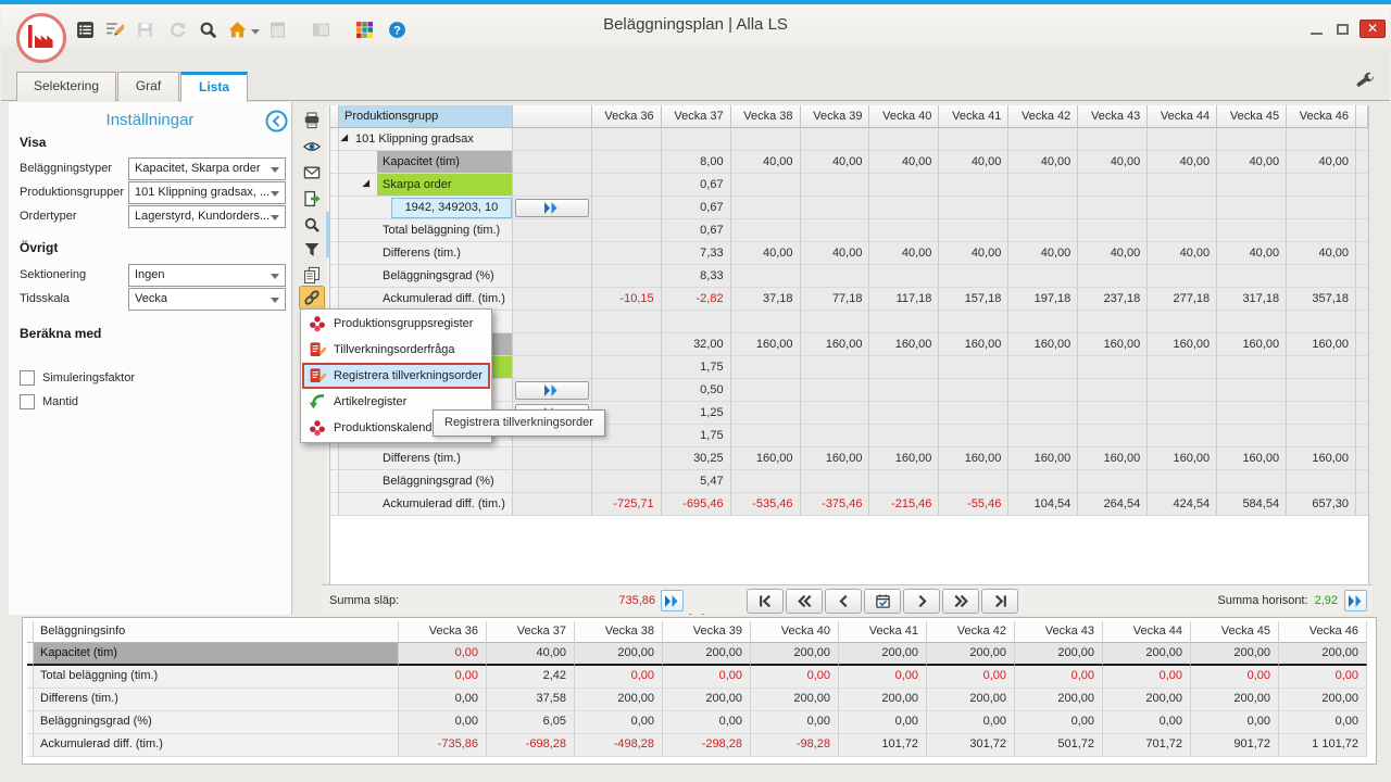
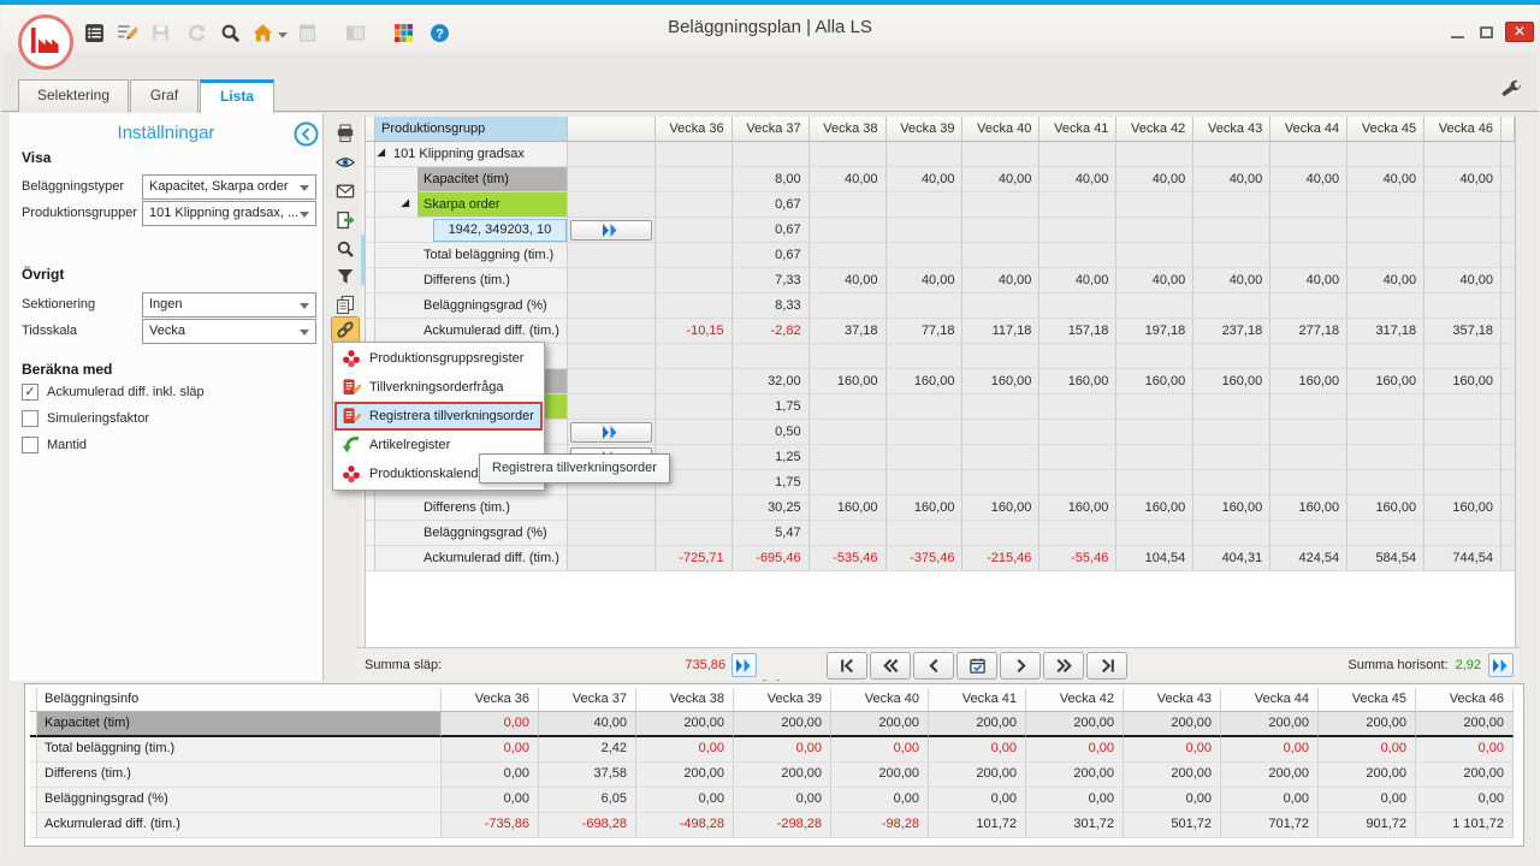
  ?
  Beläggningsplan | Alla LS
  ✕
  Selektering
  Graf
  Lista
  Inställningar
  Visa
  Beläggningstyper
  Kapacitet, Skarpa order
  Produktionsgrupper
  101 Klippning gradsax, ...
- Ordertyper
- Lagerstyrd, Kundorders...
  Övrigt
  Sektionering
  Ingen
  Tidsskala
  Vecka
  Beräkna med
+ ✓
+ Ackumulerad diff. inkl. släp
  Simuleringsfaktor
  Mantid
  Produktionsgrupp
  Vecka 36
  Vecka 37
  Vecka 38
  Vecka 39
  Vecka 40
  Vecka 41
  Vecka 42
  Vecka 43
  Vecka 44
  Vecka 45
  Vecka 46
  101 Klippning gradsax
  Kapacitet (tim)
  8,00
  40,00
  40,00
  40,00
  40,00
  40,00
  40,00
  40,00
  40,00
  40,00
  Skarpa order
  0,67
  1942, 349203, 10
  0,67
  Total beläggning (tim.)
  0,67
  Differens (tim.)
  7,33
  40,00
  40,00
  40,00
  40,00
  40,00
  40,00
  40,00
  40,00
  40,00
  Beläggningsgrad (%)
  8,33
  Ackumulerad diff. (tim.)
  -10,15
  -2,82
  37,18
  77,18
  117,18
  157,18
  197,18
  237,18
  277,18
  317,18
  357,18
  32,00
  160,00
  160,00
  160,00
  160,00
  160,00
  160,00
  160,00
  160,00
  160,00
  1,75
  0,50
  1,25
  1,75
  Differens (tim.)
  30,25
  160,00
  160,00
  160,00
  160,00
  160,00
  160,00
  160,00
  160,00
  160,00
  Beläggningsgrad (%)
  5,47
  Ackumulerad diff. (tim.)
  -725,71
  -695,46
  -535,46
  -375,46
  -215,46
  -55,46
  104,54
- 264,54
+ 404,31
  424,54
  584,54
- 657,30
+ 744,54
  Summa släp:
  735,86
  Summa horisont:
  2,92
  Beläggningsinfo
  Vecka 36
  Vecka 37
  Vecka 38
  Vecka 39
  Vecka 40
  Vecka 41
  Vecka 42
  Vecka 43
  Vecka 44
  Vecka 45
  Vecka 46
  Kapacitet (tim)
  0,00
  40,00
  200,00
  200,00
  200,00
  200,00
  200,00
  200,00
  200,00
  200,00
  200,00
  Total beläggning (tim.)
  0,00
  2,42
  0,00
  0,00
  0,00
  0,00
  0,00
  0,00
  0,00
  0,00
  0,00
  Differens (tim.)
  0,00
  37,58
  200,00
  200,00
  200,00
  200,00
  200,00
  200,00
  200,00
  200,00
  200,00
  Beläggningsgrad (%)
  0,00
  6,05
  0,00
  0,00
  0,00
  0,00
  0,00
  0,00
  0,00
  0,00
  0,00
  Ackumulerad diff. (tim.)
  -735,86
  -698,28
  -498,28
  -298,28
  -98,28
  101,72
  301,72
  501,72
  701,72
  901,72
  1 101,72
  Produktionsgruppsregister
  Tillverkningsorderfråga
  Registrera tillverkningsorder
  Artikelregister
  Produktionskalend
  Registrera tillverkningsorder
